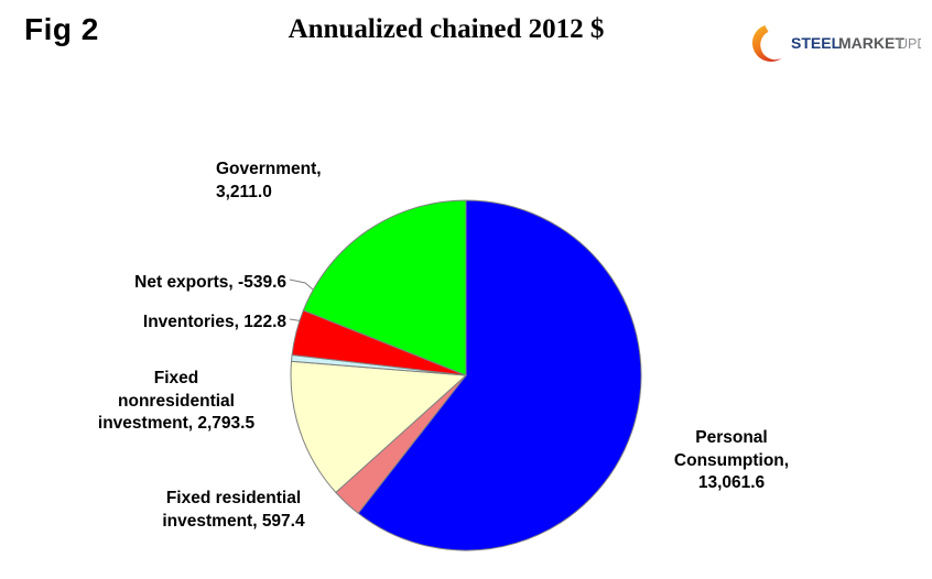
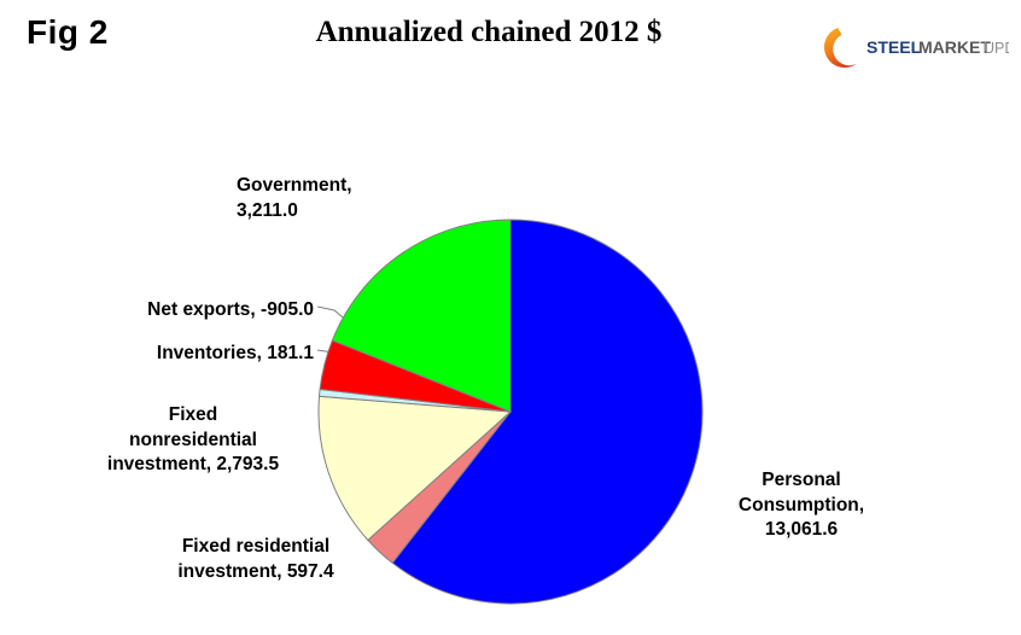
  Fig 2
  Annualized chained 2012 $
  STEEL
  MARKET
  Government,
  3,211.0
- Net exports, -539.6
+ Net exports, -905.0
- Inventories, 122.8
+ Inventories, 181.1
  Fixed
  nonresidential
  investment, 2,793.5
  Fixed residential
  investment, 597.4
  Personal
  Consumption,
  13,061.6
